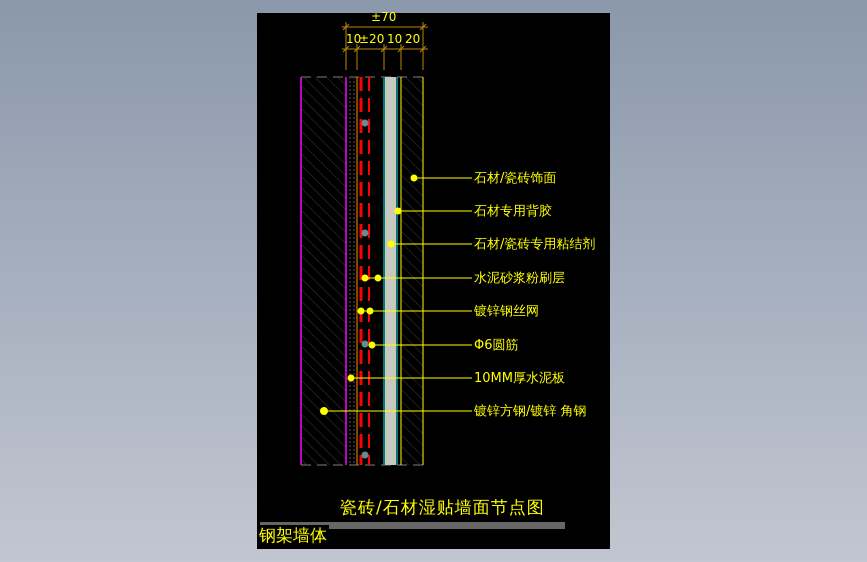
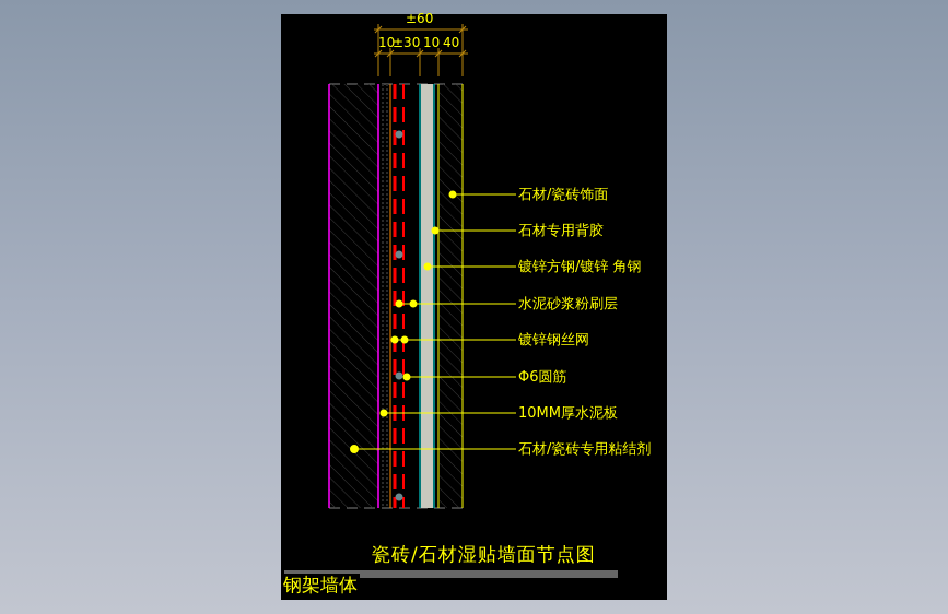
- ±70
+ ±60
  10
- ±20
+ ±30
  10
- 20
+ 40
  石材/瓷砖饰面
  石材专用背胶
- 石材/瓷砖专用粘结剂
+ 镀锌方钢/镀锌 角钢
  水泥砂浆粉刷层
  镀锌钢丝网
  Φ6圆筋
  10MM厚水泥板
- 镀锌方钢/镀锌 角钢
+ 石材/瓷砖专用粘结剂
  瓷砖/石材湿贴墙面节点图
  钢架墙体
